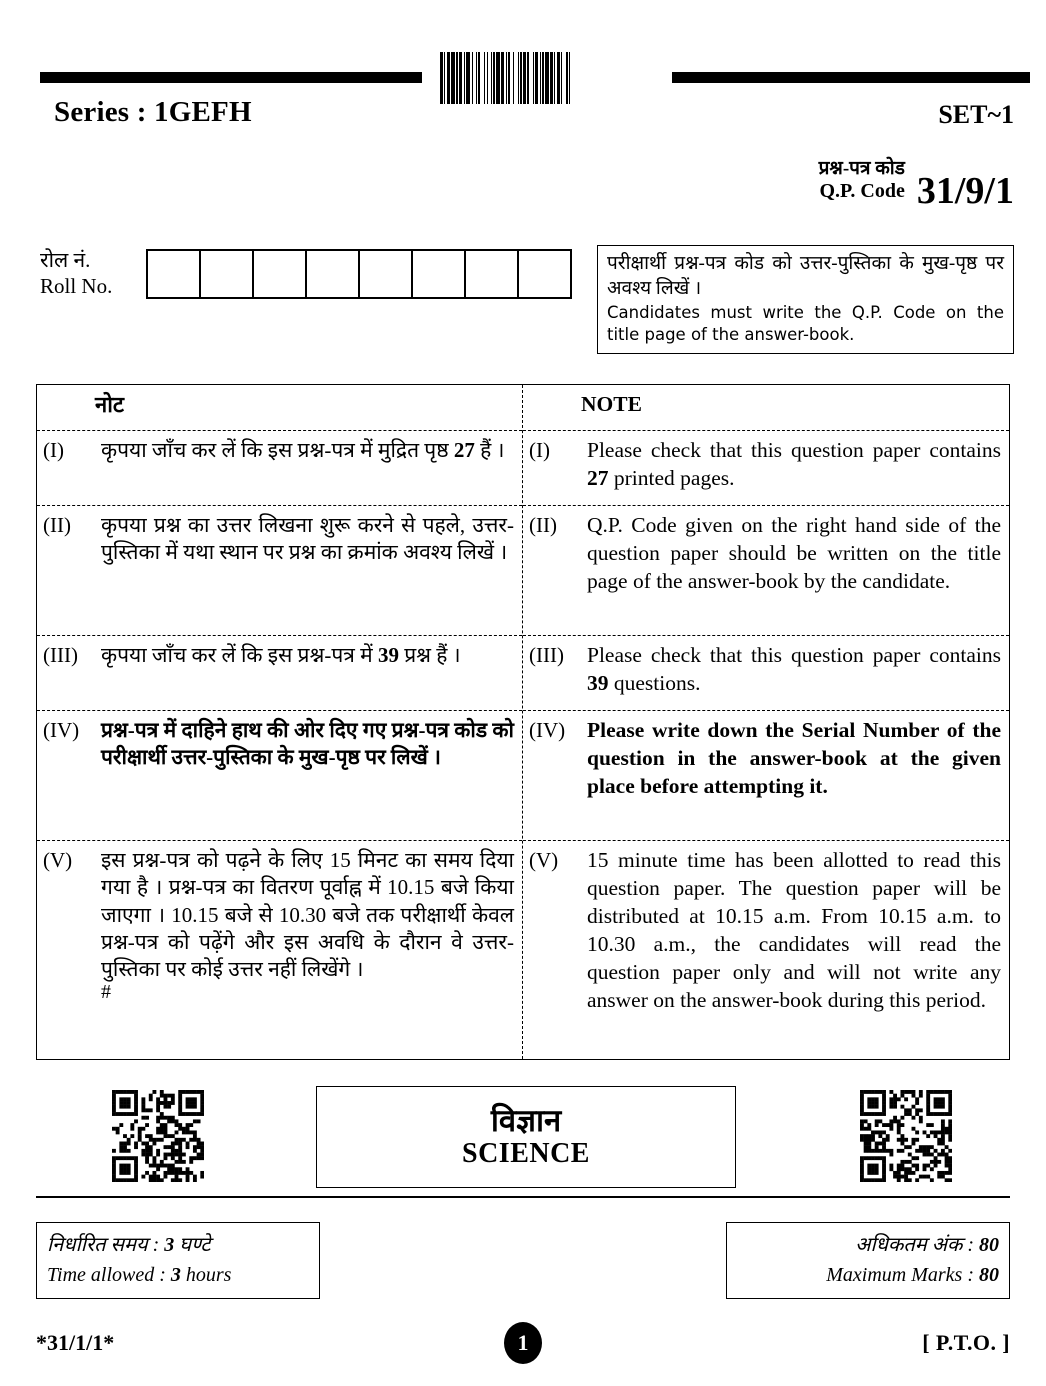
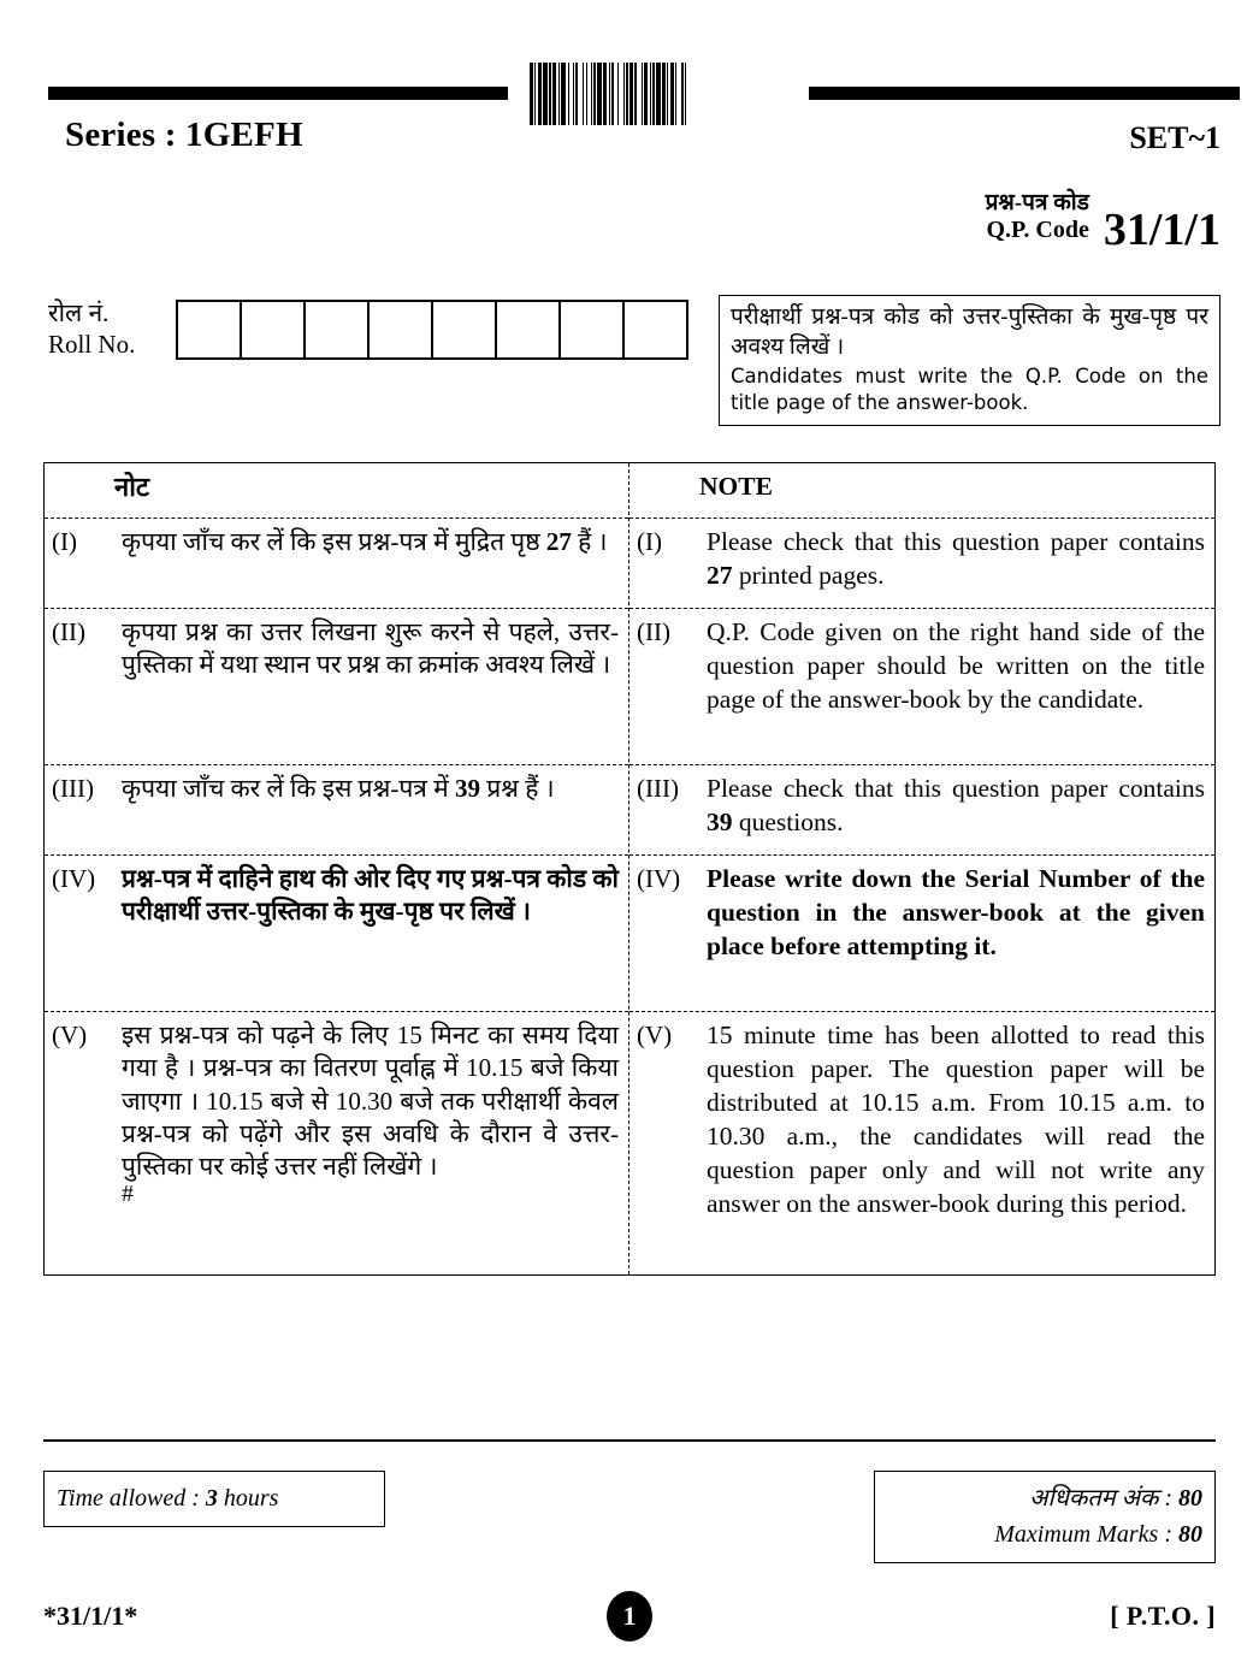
  Series : 1GEFH
  SET~1
  प्रश्न-पत्र कोड
  Q.P. Code
- 31/9/1
+ 31/1/1
  रोल नं.
  Roll No.
  परीक्षार्थी प्रश्न-पत्र कोड को उत्तर-पुस्तिका के मुख-पृष्ठ पर अवश्य लिखें ।
  Candidates must write the Q.P. Code on the title page of the answer-book.
  नोट
  (I)
  कृपया जाँच कर लें कि इस प्रश्न-पत्र में मुद्रित पृष्ठ 27 हैं ।
  (II)
  कृपया प्रश्न का उत्तर लिखना शुरू करने से पहले, उत्तर-पुस्तिका में यथा स्थान पर प्रश्न का क्रमांक अवश्य लिखें ।
  (III)
  कृपया जाँच कर लें कि इस प्रश्न-पत्र में 39 प्रश्न हैं ।
  (IV)
  प्रश्न-पत्र में दाहिने हाथ की ओर दिए गए प्रश्न-पत्र कोड को परीक्षार्थी उत्तर-पुस्तिका के मुख-पृष्ठ पर लिखें ।
  (V)
  इस प्रश्न-पत्र को पढ़ने के लिए 15 मिनट का समय दिया गया है । प्रश्न-पत्र का वितरण पूर्वाह्न में 10.15 बजे किया जाएगा । 10.15 बजे से 10.30 बजे तक परीक्षार्थी केवल प्रश्न-पत्र को पढ़ेंगे और इस अवधि के दौरान वे उत्तर-पुस्तिका पर कोई उत्तर नहीं लिखेंगे ।
  #
  NOTE
  (I)
  Please check that this question paper contains 27 printed pages.
  (II)
  Q.P. Code given on the right hand side of the question paper should be written on the title page of the answer-book by the candidate.
  (III)
  Please check that this question paper contains 39 questions.
  (IV)
  Please write down the Serial Number of the question in the answer-book at the given place before attempting it.
  (V)
  15 minute time has been allotted to read this question paper. The question paper will be distributed at 10.15 a.m. From 10.15 a.m. to 10.30 a.m., the candidates will read the question paper only and will not write any answer on the answer-book during this period.
- विज्ञान
- SCIENCE
- निर्धारित समय : 3 घण्टे
  Time allowed : 3 hours
  अधिकतम अंक : 80
  Maximum Marks : 80
  *31/1/1*
  1
  [ P.T.O. ]
